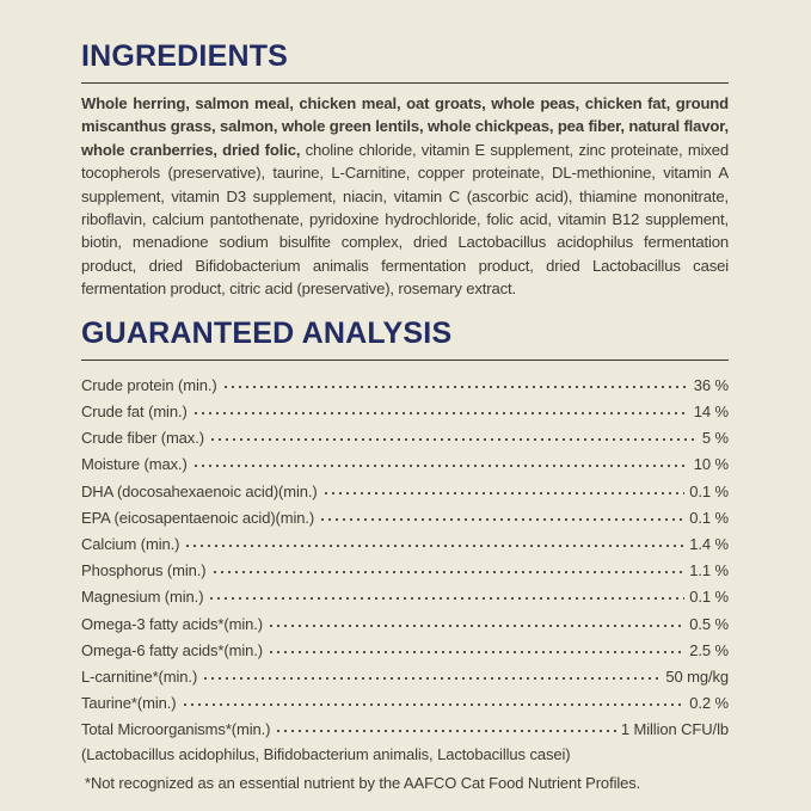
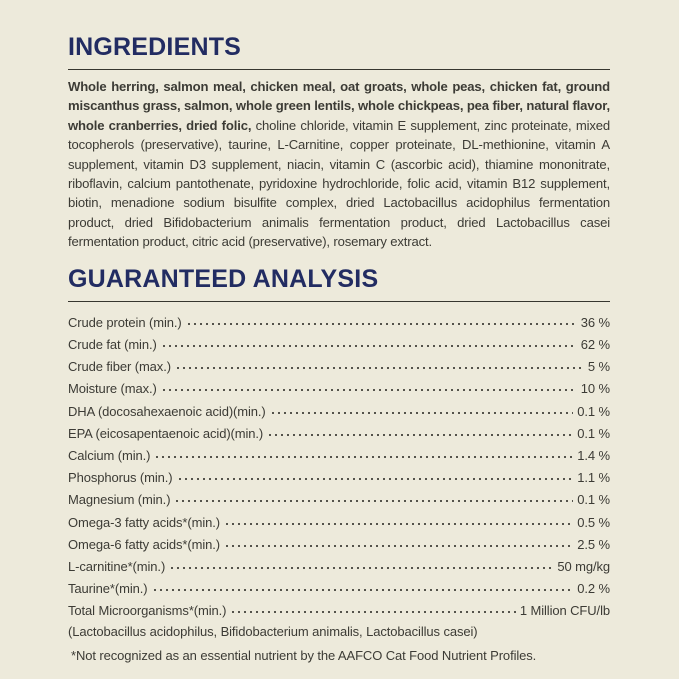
  INGREDIENTS
  Whole herring, salmon meal, chicken meal, oat groats, whole peas, chicken fat, ground miscanthus grass, salmon, whole green lentils, whole chickpeas, pea fiber, natural flavor, whole cranberries, dried folic, choline chloride, vitamin E supplement, zinc proteinate, mixed tocopherols (preservative), taurine, L-Carnitine, copper proteinate, DL-methionine, vitamin A supplement, vitamin D3 supplement, niacin, vitamin C (ascorbic acid), thiamine mononitrate, riboflavin, calcium pantothenate, pyridoxine hydrochloride, folic acid, vitamin B12 supplement, biotin, menadione sodium bisulfite complex, dried Lactobacillus acidophilus fermentation product, dried Bifidobacterium animalis fermentation product, dried Lactobacillus casei fermentation product, citric acid (preservative), rosemary extract.
  GUARANTEED ANALYSIS
  Crude protein (min.)
  36 %
  Crude fat (min.)
- 14 %
+ 62 %
  Crude fiber (max.)
  5 %
  Moisture (max.)
  10 %
  DHA (docosahexaenoic acid)(min.)
  0.1 %
  EPA (eicosapentaenoic acid)(min.)
  0.1 %
  Calcium (min.)
  1.4 %
  Phosphorus (min.)
  1.1 %
  Magnesium (min.)
  0.1 %
  Omega-3 fatty acids*(min.)
  0.5 %
  Omega-6 fatty acids*(min.)
  2.5 %
  L-carnitine*(min.)
  50 mg/kg
  Taurine*(min.)
  0.2 %
  Total Microorganisms*(min.)
  1 Million CFU/lb
  (Lactobacillus acidophilus, Bifidobacterium animalis, Lactobacillus casei)
  *Not recognized as an essential nutrient by the AAFCO Cat Food Nutrient Profiles.
